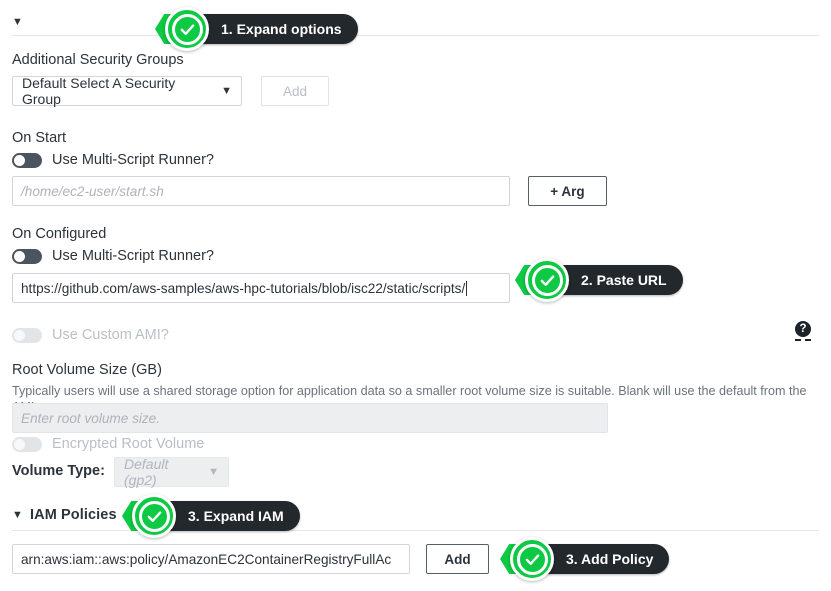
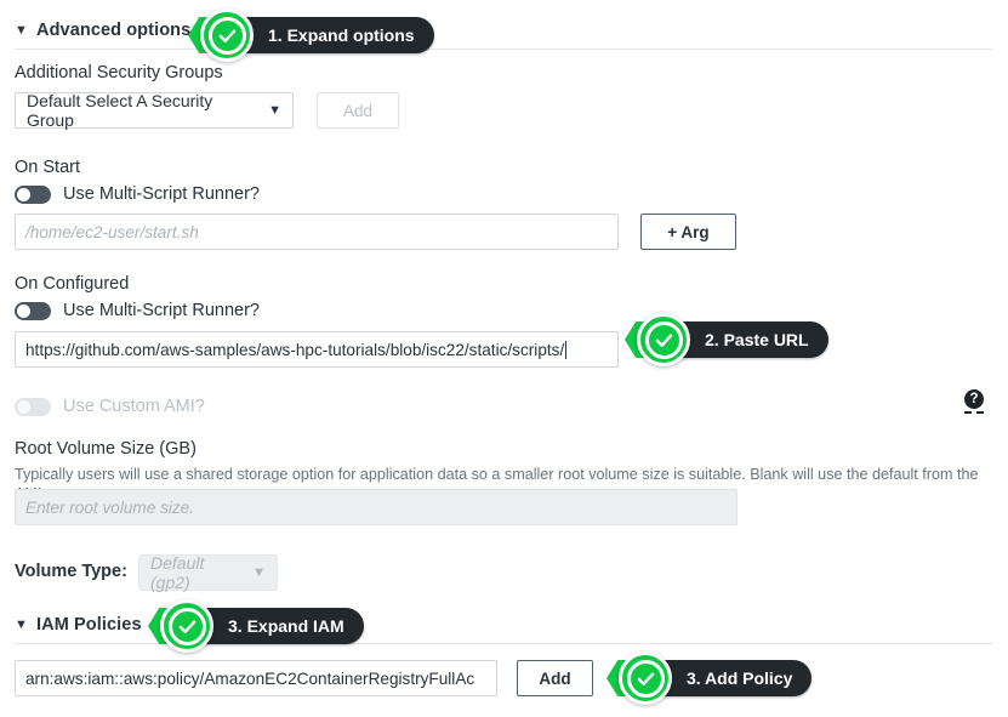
  ▼
+ Advanced options
  Additional Security Groups
  Default Select A Security Group
  ▼
  Add
  On Start
  Use Multi-Script Runner?
  /home/ec2-user/start.sh
  + Arg
  On Configured
  Use Multi-Script Runner?
  https://github.com/aws-samples/aws-hpc-tutorials/blob/isc22/static/scripts/
  Use Custom AMI?
  ?
  Root Volume Size (GB)
  Typically users will use a shared storage option for application data so a smaller root volume size is suitable. Blank will use the default from the
  Enter root volume size.
- Encrypted Root Volume
  Volume Type:
  Default (gp2)
  ▼
  ▼
  IAM Policies
  arn:aws:iam::aws:policy/AmazonEC2ContainerRegistryFullAc
  Add
  1. Expand options
  2. Paste URL
  3. Expand IAM
  3. Add Policy
